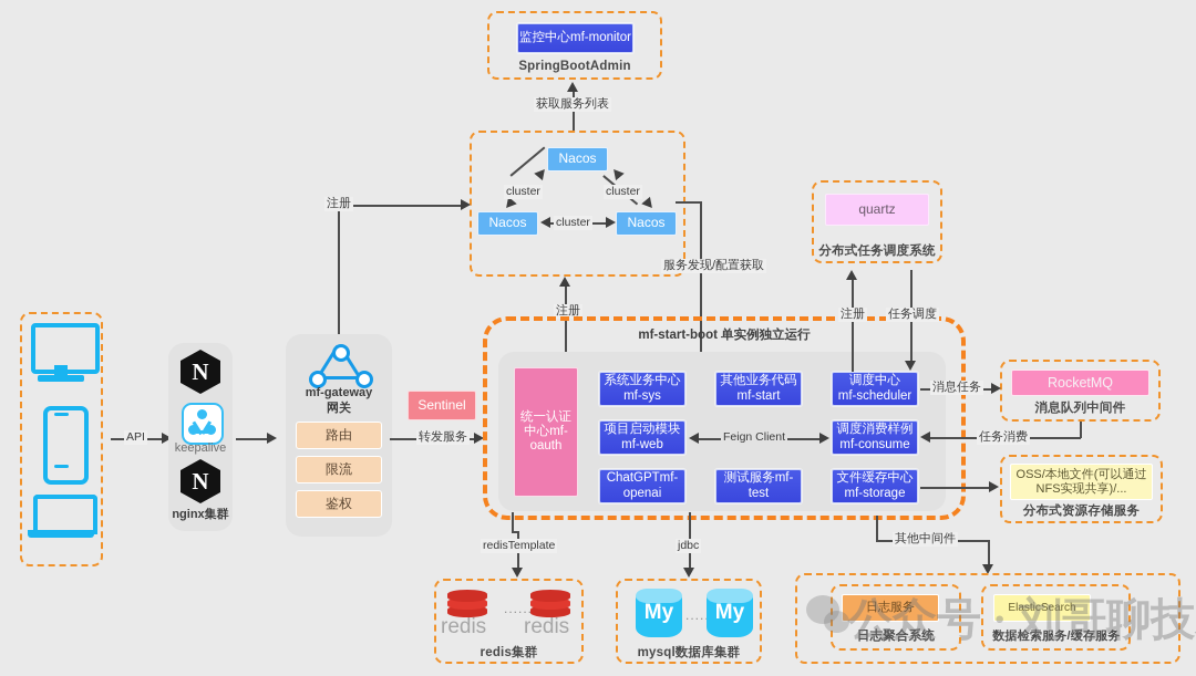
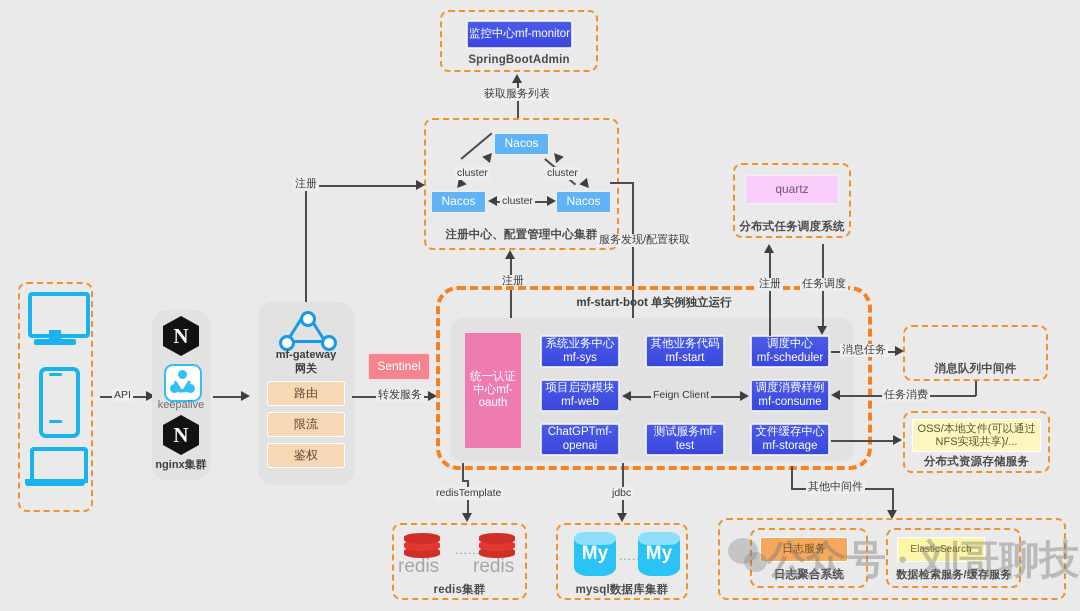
  监控中心mf-monitor
  SpringBootAdmin
  获取服务列表
  Nacos
  Nacos
  Nacos
  cluster
  cluster
  cluster
+ 注册中心、配置管理中心集群
  注册
  注册
  服务发现/配置获取
  API
  N
  keepalive
  N
  nginx集群
  mf-gateway
  网关
  路由
  限流
  鉴权
  Sentinel
  转发服务
  mf-start-boot 单实例独立运行
  统一认证中心mf-oauth
  系统业务中心
  mf-sys
  其他业务代码
  mf-start
  调度中心
  mf-scheduler
  项目启动模块
  mf-web
  调度消费样例
  mf-consume
  Feign Client
  ChatGPTmf-
  openai
  测试服务mf-
  test
  文件缓存中心
  mf-storage
  quartz
  分布式任务调度系统
  注册
  任务调度
- RocketMQ
  消息队列中间件
  消息任务
  任务消费
  OSS/本地文件(可以通过
  NFS实现共享)/...
  分布式资源存储服务
  redisTemplate
  jdbc
  其他中间件
  redis
  .....
  redis
  redis集群
  My
  My
  mysql数据库集群
  日志服务
  日志聚合系统
  ElasticSearch
  数据检索服务/缓存服务
  公众号 · 刘哥聊技
